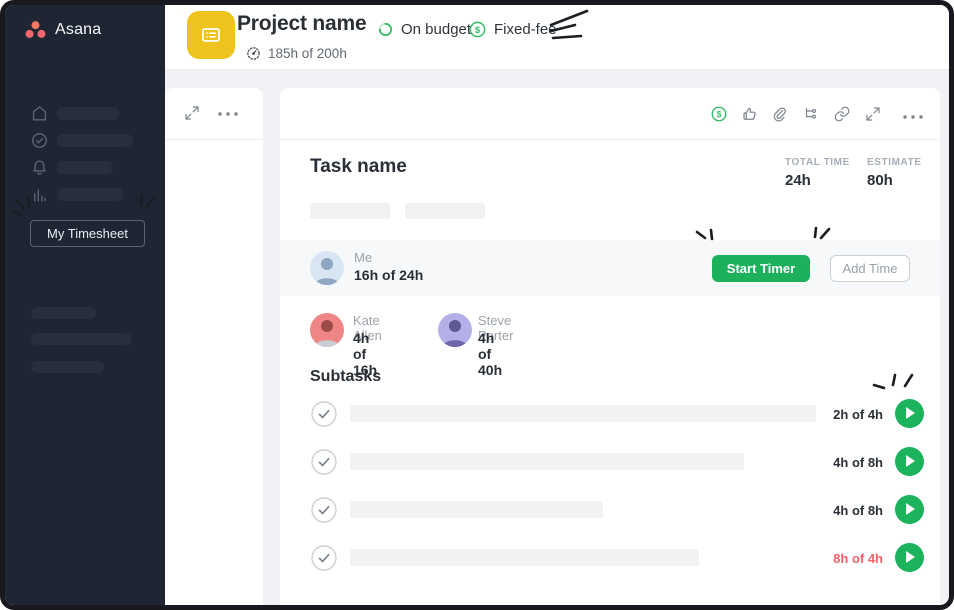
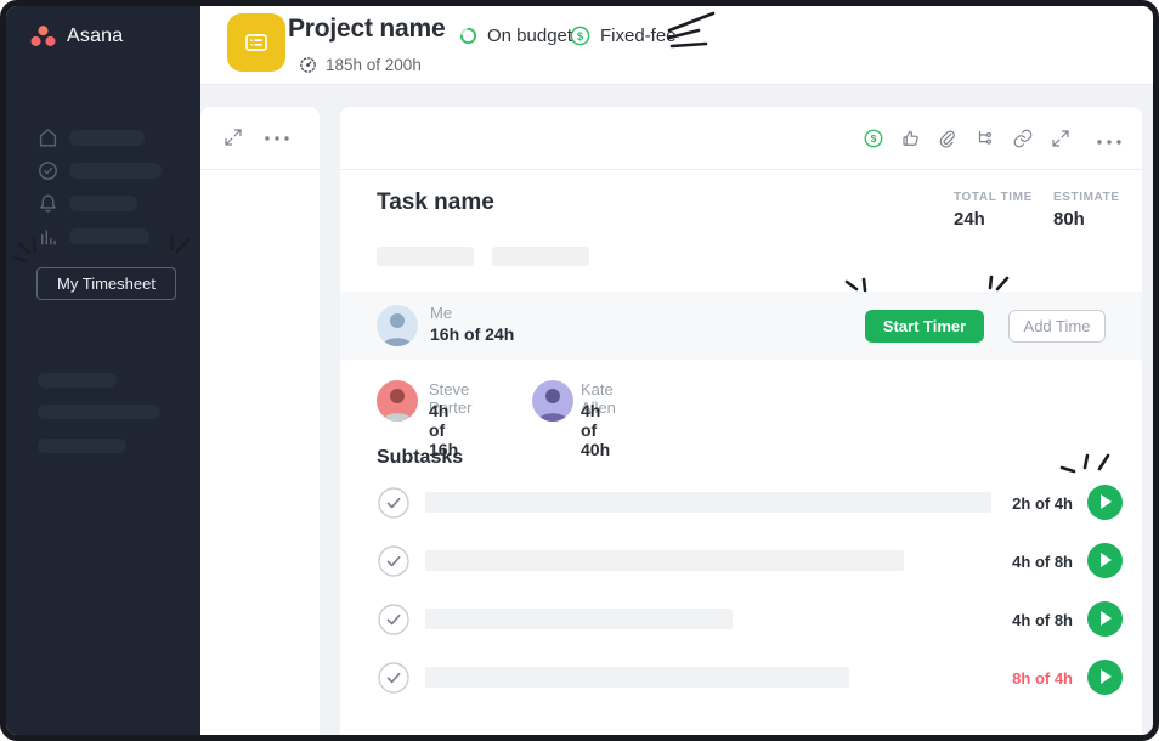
  Asana
  My Timesheet
  Project name
  185h of 200h
  On budget
  $
  Fixed-fe
  $
  Task name
  TOTAL TIME
  24h
  ESTIMATE
  80h
  Me
  16h of 24h
  Start Timer
  Add Time
- Kate Allen
+ Steve Porter
  4h of 16h
- Steve Porter
+ Kate Allen
  4h of 40h
  Subtasks
  2h of 4h
  4h of 8h
  4h of 8h
  8h of 4h
